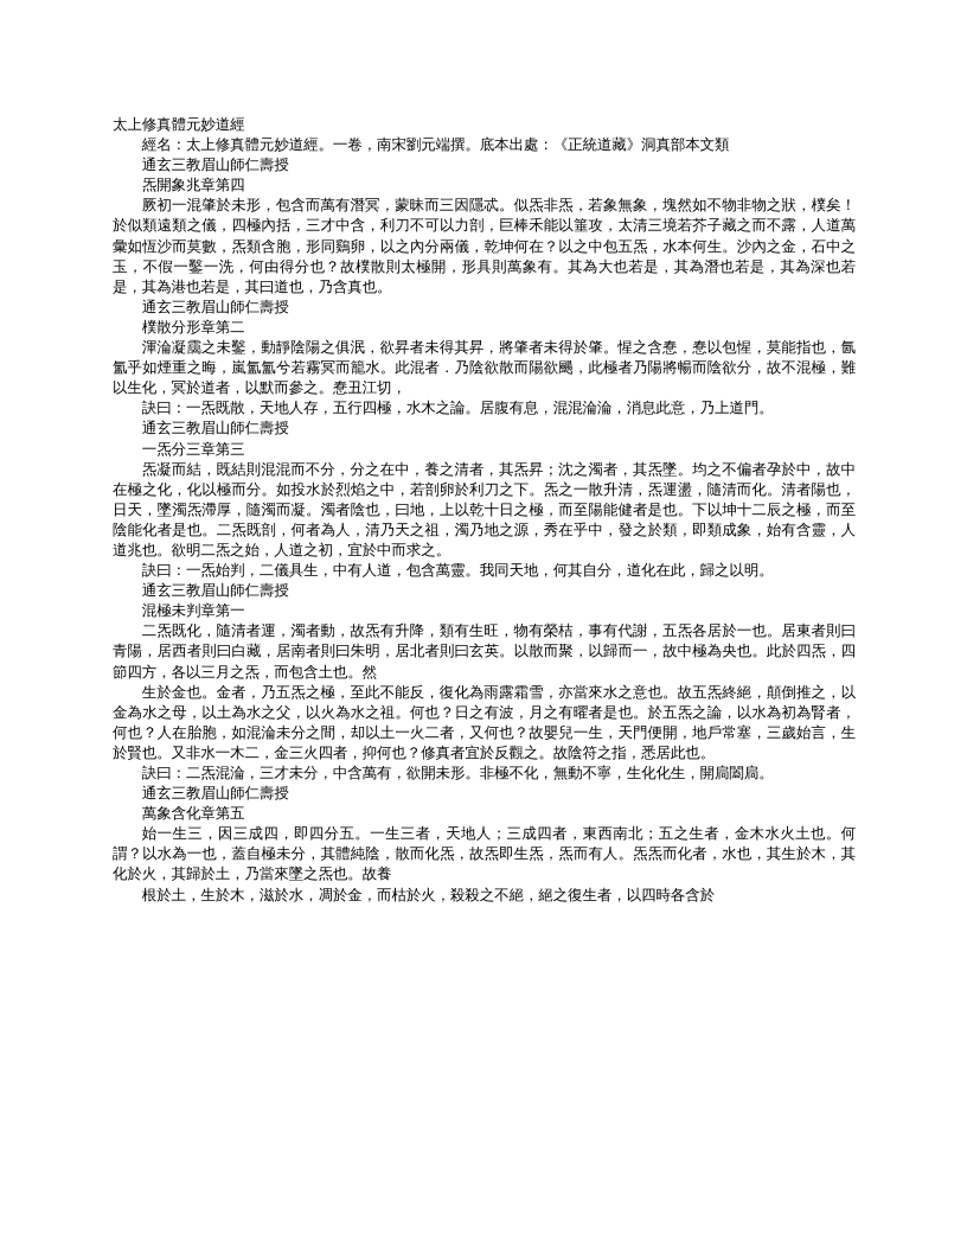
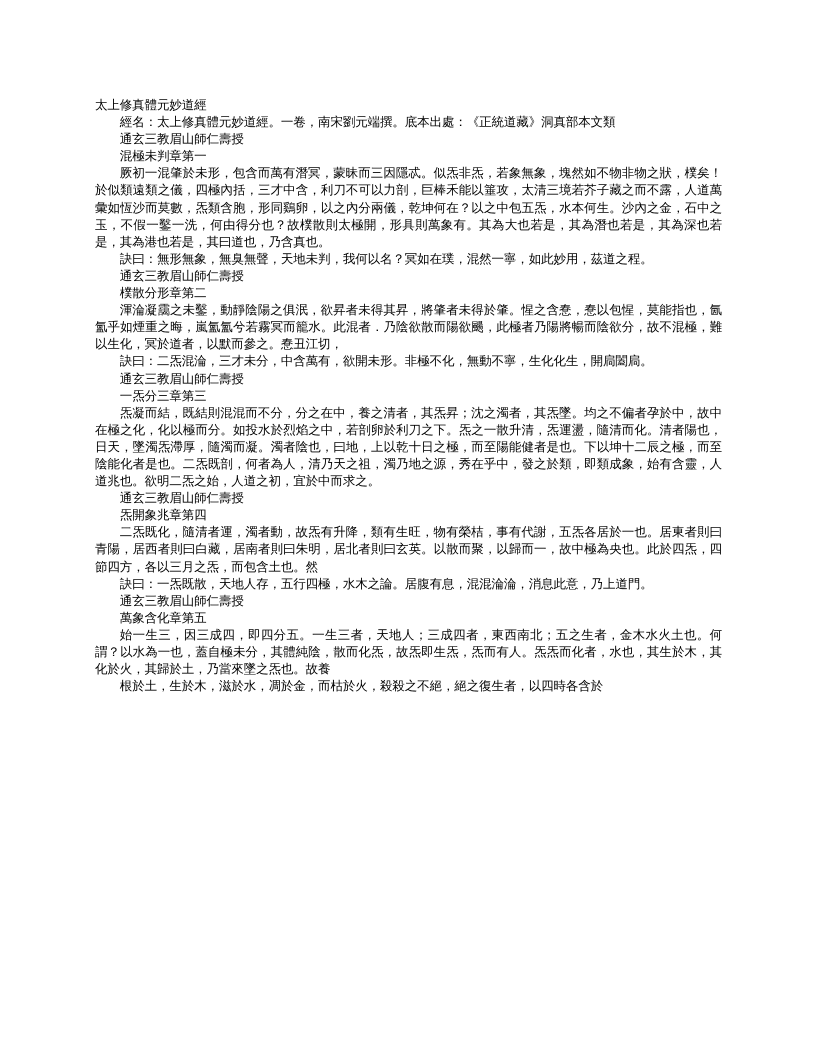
  太上修真體元妙道經
  經名：太上修真體元妙道經。一卷，南宋劉元端撰。底本出處：《正統道藏》洞真部本文類
  通玄三教眉山師仁壽授
- 炁開象兆章第四
+ 混極未判章第一
  厥初一混肇於未形，包含而萬有潛冥，蒙昧而三因隱忒。似炁非炁，若象無象，塊然如不物非物之狀，樸矣！於似類遠類之儀，四極內括，三才中含，利刀不可以力剖，巨棒禾能以箠攻，太清三境若芥子藏之而不露，人道萬彙如恆沙而莫數，炁類含胞，形同鷄卵，以之內分兩儀，乾坤何在？以之中包五炁，水本何生。沙內之金，石中之玉，不假一鑿一洗，何由得分也？故樸散則太極開，形具則萬象有。其為大也若是，其為潛也若是，其為深也若是，其為港也若是，其曰道也，乃含真也。
+ 訣曰：無形無象，無臭無聲，天地未判，我何以名？冥如在璞，混然一寧，如此妙用，茲道之程。
  通玄三教眉山師仁壽授
  樸散分形章第二
  渾淪凝靄之未鑿，動靜陰陽之俱泯，欲昇者未得其昇，將肇者未得於肇。惺之含惷，惷以包惺，莫能指也，氤氳乎如煙重之晦，嵐氳氳兮若霧冥而籠水。此混者．乃陰欲散而陽欲颺，此極者乃陽將暢而陰欲分，故不混極，難以生化，冥於道者，以默而參之。惷丑江切，
- 訣曰：一炁既散，天地人存，五行四極，水木之論。居腹有息，混混淪淪，消息此意，乃上道門。
+ 訣曰：二炁混淪，三才未分，中含萬有，欲開未形。非極不化，無動不寧，生化化生，開扃闔扃。
  通玄三教眉山師仁壽授
  一炁分三章第三
  炁凝而結，既結則混混而不分，分之在中，養之清者，其炁昇；沈之濁者，其炁墜。均之不偏者孕於中，故中在極之化，化以極而分。如投水於烈焰之中，若剖卵於利刀之下。炁之一散升清，炁運盪，隨清而化。清者陽也，日天，墜濁炁滯厚，隨濁而凝。濁者陰也，曰地，上以乾十日之極，而至陽能健者是也。下以坤十二辰之極，而至陰能化者是也。二炁既剖，何者為人，清乃天之祖，濁乃地之源，秀在乎中，發之於類，即類成象，始有含靈，人道兆也。欲明二炁之始，人道之初，宜於中而求之。
- 訣曰：一炁始判，二儀具生，中有人道，包含萬靈。我同天地，何其自分，道化在此，歸之以明。
  通玄三教眉山師仁壽授
- 混極未判章第一
+ 炁開象兆章第四
  二炁既化，隨清者運，濁者動，故炁有升降，類有生旺，物有榮桔，事有代謝，五炁各居於一也。居東者則曰青陽，居西者則曰白藏，居南者則曰朱明，居北者則曰玄英。以散而聚，以歸而一，故中極為央也。此於四炁，四節四方，各以三月之炁，而包含土也。然
- 生於金也。金者，乃五炁之極，至此不能反，復化為雨露霜雪，亦當來水之意也。故五炁終絕，顛倒推之，以金為水之母，以土為水之父，以火為水之祖。何也？日之有波，月之有曜者是也。於五炁之論，以水為初為腎者，何也？人在胎胞，如混淪未分之間，却以土一火二者，又何也？故嬰兒一生，天門便開，地戶常塞，三歲始言，生於賢也。又非水一木二，金三火四者，抑何也？修真者宜於反觀之。故陰符之指，悉居此也。
- 訣曰：二炁混淪，三才未分，中含萬有，欲開未形。非極不化，無動不寧，生化化生，開扃闔扃。
+ 訣曰：一炁既散，天地人存，五行四極，水木之論。居腹有息，混混淪淪，消息此意，乃上道門。
  通玄三教眉山師仁壽授
  萬象含化章第五
  始一生三，因三成四，即四分五。一生三者，天地人；三成四者，東西南北；五之生者，金木水火土也。何謂？以水為一也，蓋自極未分，其體純陰，散而化炁，故炁即生炁，炁而有人。炁炁而化者，水也，其生於木，其化於火，其歸於土，乃當來墜之炁也。故養
  根於土，生於木，滋於水，凋於金，而枯於火，殺殺之不絕，絕之復生者，以四時各含於
